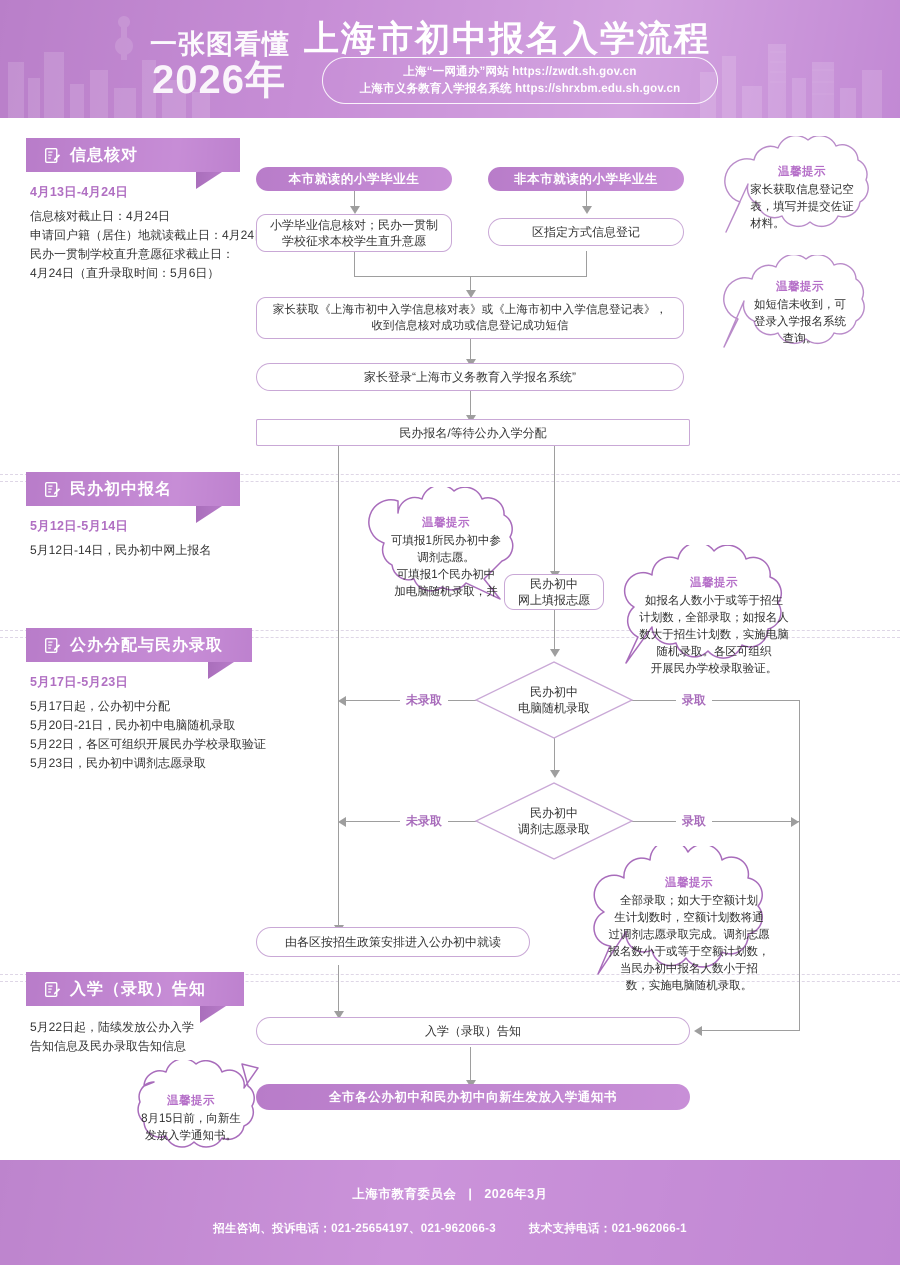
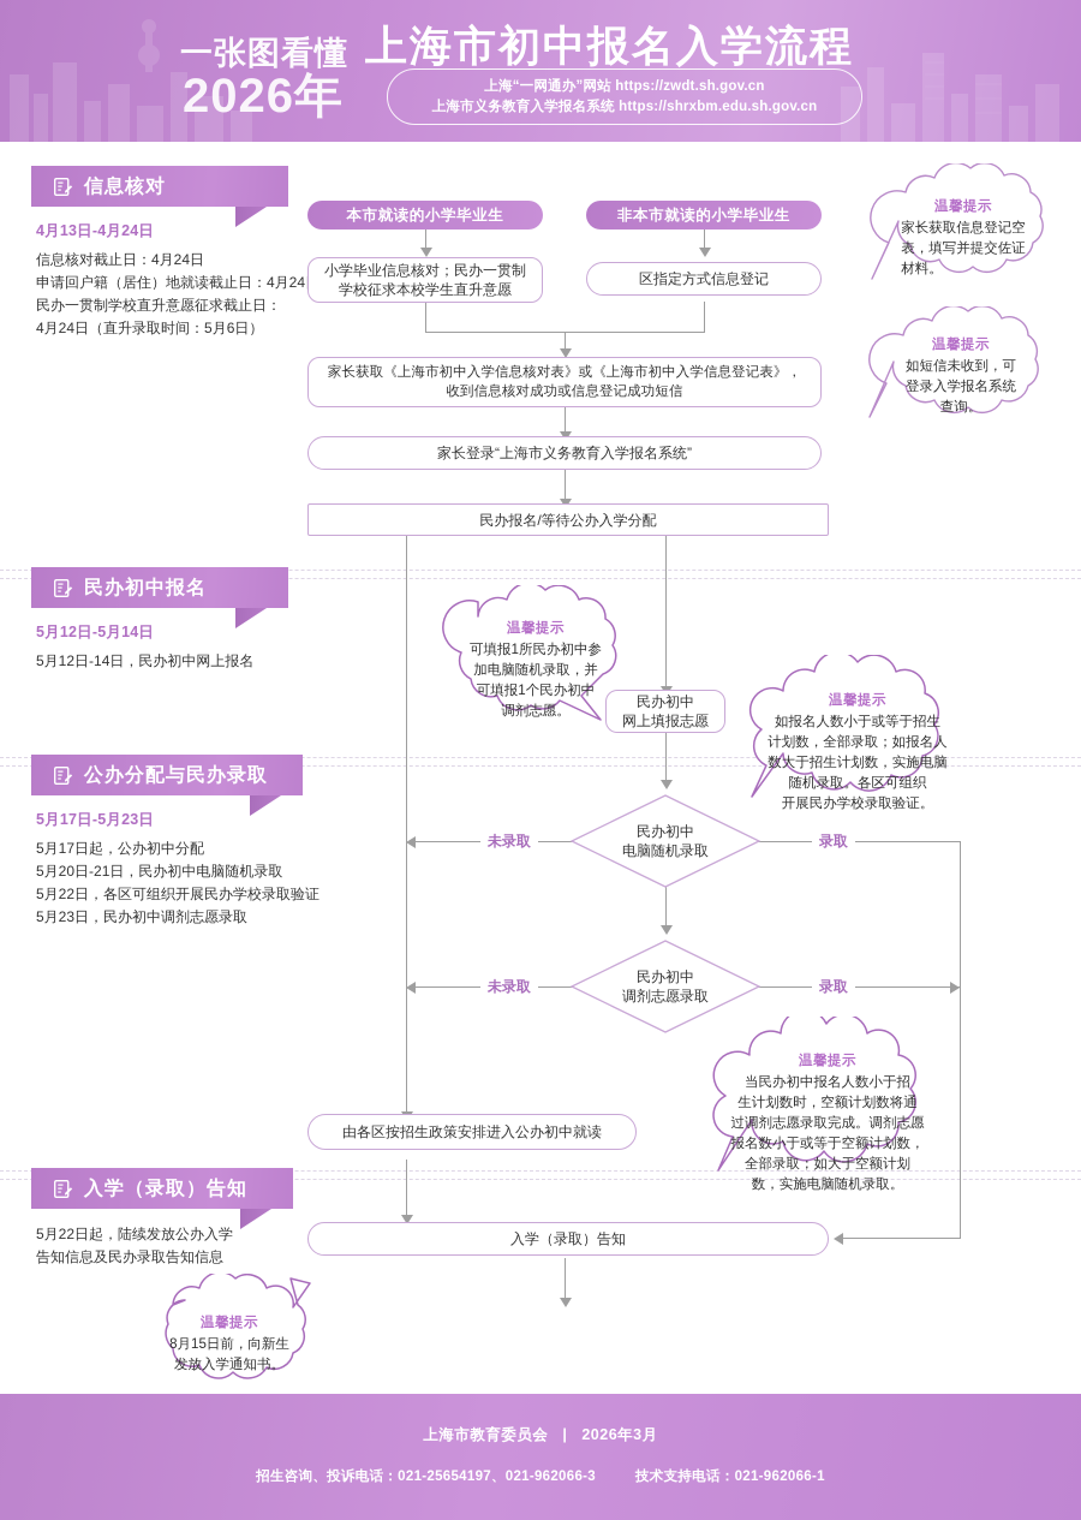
  一张图看懂
  上海市初中报名入学流程
  2026年
  上海“一网通办”网站 https://zwdt.sh.gov.cn
  上海市义务教育入学报名系统 https://shrxbm.edu.sh.gov.cn
  信息核对
  4月13日-4月24日
  信息核对截止日：4月24日
  申请回户籍（居住）地就读截止日：4月24
  民办一贯制学校直升意愿征求截止日：
  4月24日（直升录取时间：5月6日）
  民办初中报名
  5月12日-5月14日
  5月12日-14日，民办初中网上报名
  公办分配与民办录取
  5月17日-5月23日
  5月17日起，公办初中分配
  5月20日-21日，民办初中电脑随机录取
  5月22日，各区可组织开展民办学校录取验证
  5月23日，民办初中调剂志愿录取
  入学（录取）告知
  5月22日起，陆续发放公办入学
  告知信息及民办录取告知信息
  本市就读的小学毕业生
  非本市就读的小学毕业生
  小学毕业信息核对；民办一贯制
  学校征求本校学生直升意愿
  区指定方式信息登记
  家长获取《上海市初中入学信息核对表》或《上海市初中入学信息登记表》，
  收到信息核对成功或信息登记成功短信
  家长登录“上海市义务教育入学报名系统”
  民办报名/等待公办入学分配
  民办初中
  网上填报志愿
  民办初中
  电脑随机录取
  民办初中
  调剂志愿录取
  未录取
  未录取
  录取
  录取
  由各区按招生政策安排进入公办初中就读
  入学（录取）告知
- 全市各公办初中和民办初中向新生发放入学通知书
  温馨提示
  家长获取信息登记空
  表，填写并提交佐证
  材料。
  温馨提示
  如短信未收到，可
  登录入学报名系统
  查询。
  温馨提示
  可填报1所民办初中参
- 调剂志愿。
+ 加电脑随机录取，并
  可填报1个民办初中
- 加电脑随机录取，并
+ 调剂志愿。
  温馨提示
  如报名人数小于或等于招生
  计划数，全部录取；如报名人
  数大于招生计划数，实施电脑
  随机录取。各区可组织
  开展民办学校录取验证。
  温馨提示
- 全部录取；如大于空额计划
+ 当民办初中报名人数小于招
  生计划数时，空额计划数将通
  过调剂志愿录取完成。调剂志愿
  报名数小于或等于空额计划数，
- 当民办初中报名人数小于招
+ 全部录取；如大于空额计划
  数，实施电脑随机录取。
  温馨提示
  8月15日前，向新生
  发放入学通知书。
  上海市教育委员会 | 2026年3月
  招生咨询、投诉电话：021-25654197、021-962066-3 技术支持电话：021-962066-1
